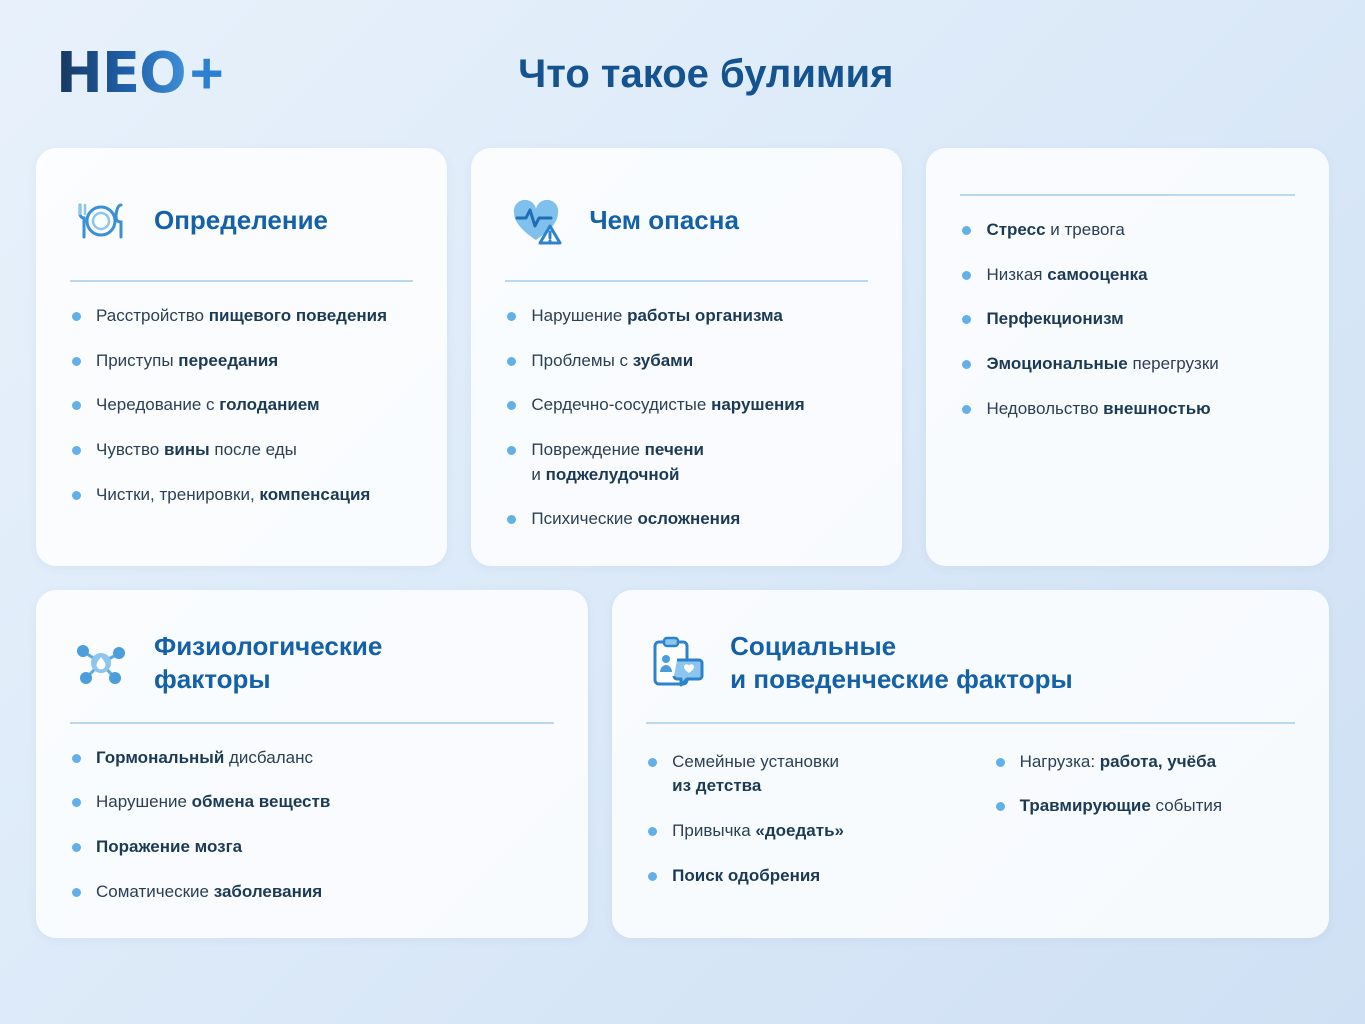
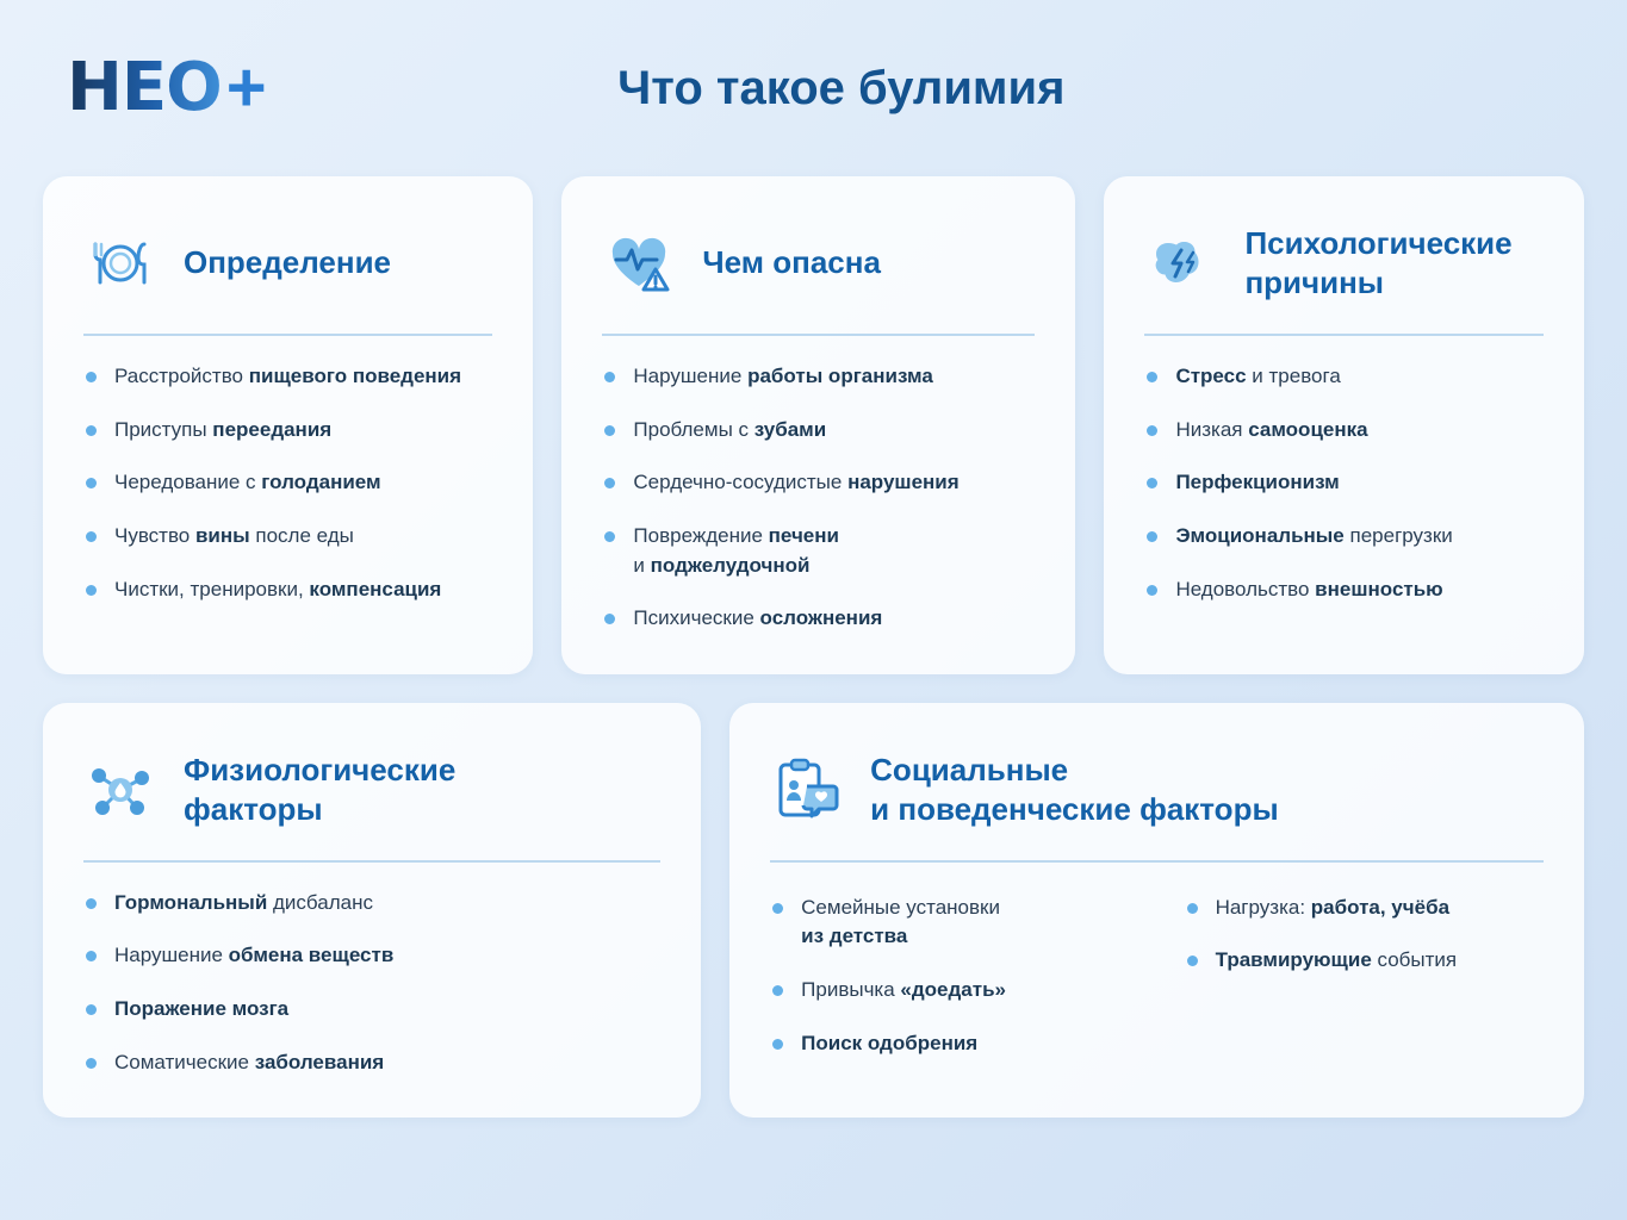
  HEO
  +
  Что такое булимия
  Определение
  Расстройство пищевого поведения
  Приступы переедания
  Чередование с голоданием
  Чувство вины после еды
  Чистки, тренировки, компенсация
  Чем опасна
  Нарушение работы организма
  Проблемы с зубами
  Сердечно-сосудистые нарушения
  Повреждение печени
  и поджелудочной
  Психические осложнения
+ Психологические
+ причины
  Стресс и тревога
  Низкая самооценка
  Перфекционизм
  Эмоциональные перегрузки
  Недовольство внешностью
  Физиологические
  факторы
  Гормональный дисбаланс
  Нарушение обмена веществ
  Поражение мозга
  Соматические заболевания
  Социальные
  и поведенческие факторы
  Семейные установки
  из детства
  Привычка «доедать»
  Поиск одобрения
  Нагрузка: работа, учёба
  Травмирующие события
